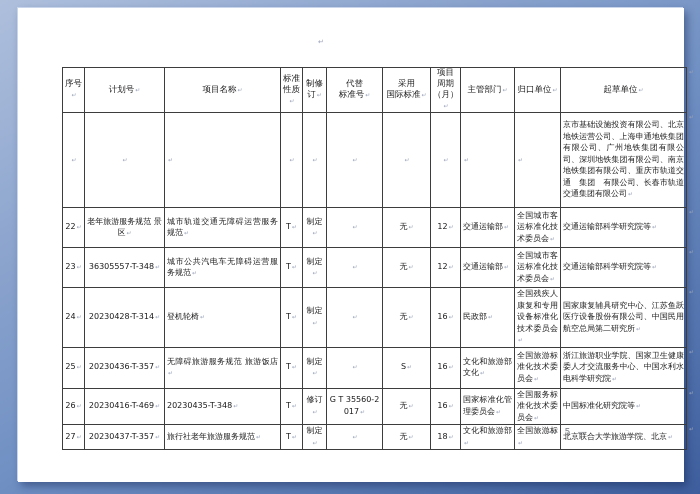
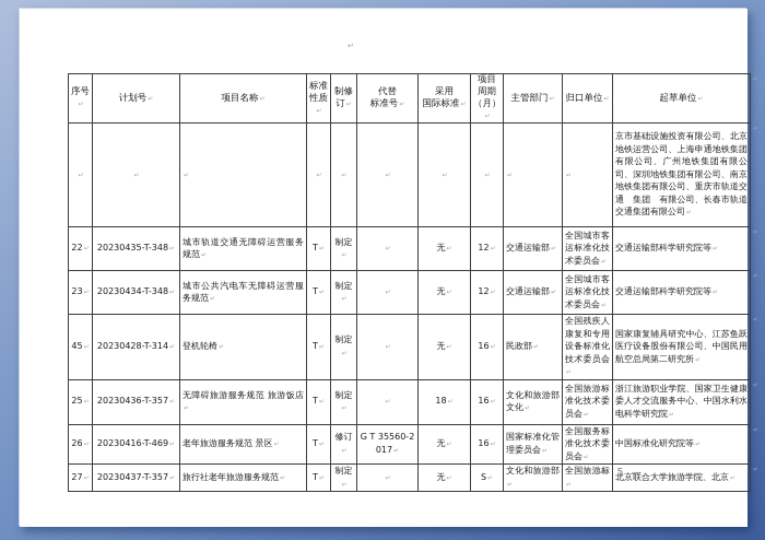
  ↵
  序号	计划号	项目名称	标准 性质	制修 订	代替 标准号	采用 国际标准	项目 周期 （月）	主管部门	归口单位	起草单位
  										京市基础设施投资有限公司、北京地铁运营公司、上海申通地铁集团有限公司、广州地铁集团有限公司、深圳地铁集团有限公司、南京地铁集团有限公司、重庆市轨道交通 集团 有限公司、长春市轨道交通集团有限公司
- 22	老年旅游服务规范 景区	城市轨道交通无障碍运营服务规范	T	制定		无	12	交通运输部	全国城市客运标准化技术委员会	交通运输部科学研究院等
+ 22	20230435-T-348	城市轨道交通无障碍运营服务规范	T	制定		无	12	交通运输部	全国城市客运标准化技术委员会	交通运输部科学研究院等
- 23	36305557-T-348	城市公共汽电车无障碍运营服务规范	T	制定		无	12	交通运输部	全国城市客运标准化技术委员会	交通运输部科学研究院等
+ 23	20230434-T-348	城市公共汽电车无障碍运营服务规范	T	制定		无	12	交通运输部	全国城市客运标准化技术委员会	交通运输部科学研究院等
- 24	20230428-T-314	登机轮椅	T	制定		无	16	民政部	全国残疾人康复和专用设备标准化技术委员会	国家康复辅具研究中心、江苏鱼跃医疗设备股份有限公司、中国民用航空总局第二研究所
+ 45	20230428-T-314	登机轮椅	T	制定		无	16	民政部	全国残疾人康复和专用设备标准化技术委员会	国家康复辅具研究中心、江苏鱼跃医疗设备股份有限公司、中国民用航空总局第二研究所
- 25	20230436-T-357	无障碍旅游服务规范 旅游饭店	T	制定		S	16	文化和旅游部文化	全国旅游标准化技术委员会	浙江旅游职业学院、国家卫生健康委人才交流服务中心、中国水利水电科学研究院
+ 25	20230436-T-357	无障碍旅游服务规范 旅游饭店	T	制定		18	16	文化和旅游部文化	全国旅游标准化技术委员会	浙江旅游职业学院、国家卫生健康委人才交流服务中心、中国水利水电科学研究院
- 26	20230416-T-469	20230435-T-348	T	修订	G T 35560-2017	无	16	国家标准化管理委员会	全国服务标准化技术委员会	中国标准化研究院等
+ 26	20230416-T-469	老年旅游服务规范 景区	T	修订	G T 35560-2017	无	16	国家标准化管理委员会	全国服务标准化技术委员会	中国标准化研究院等
- 27	20230437-T-357	旅行社老年旅游服务规范	T	制定		无	18	文化和旅游部	全国旅游标	北京联合大学旅游学院、北京
+ 27	20230437-T-357	旅行社老年旅游服务规范	T	制定		无	S	文化和旅游部	全国旅游标	北京联合大学旅游学院、北京
  — 5 —
